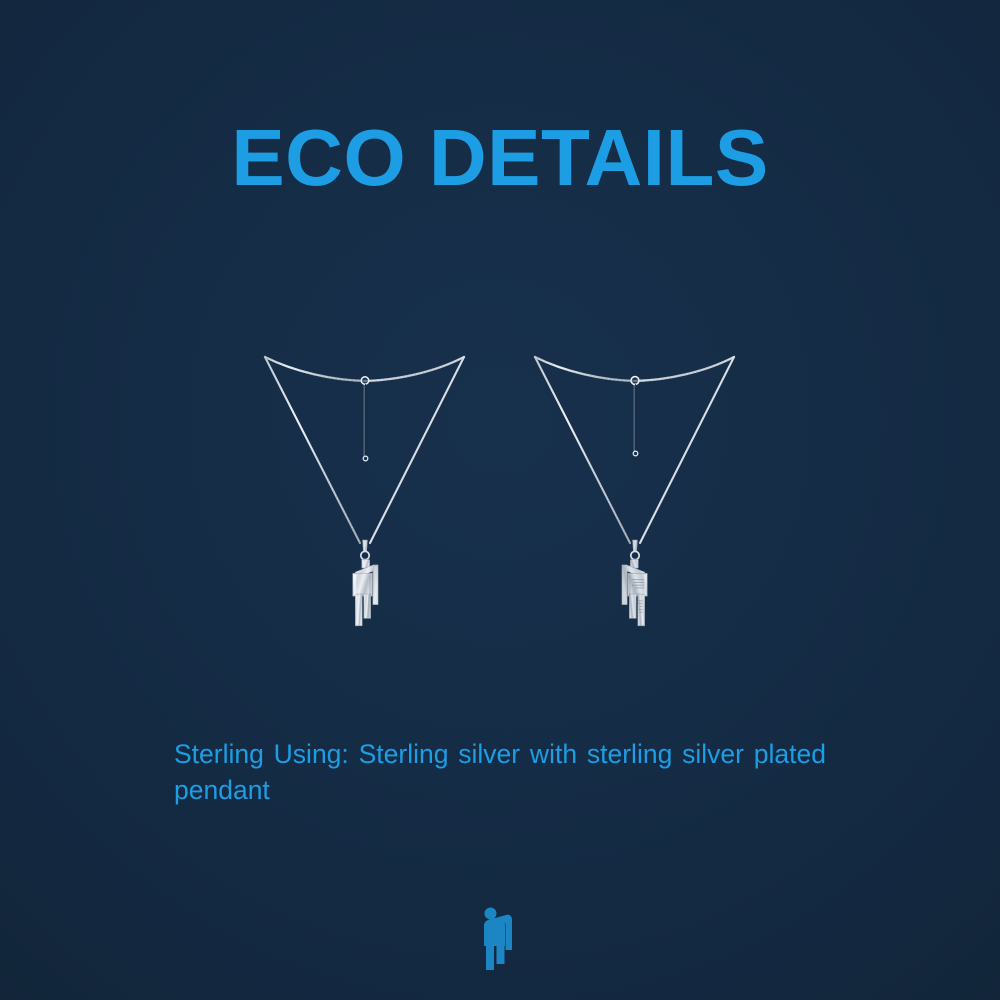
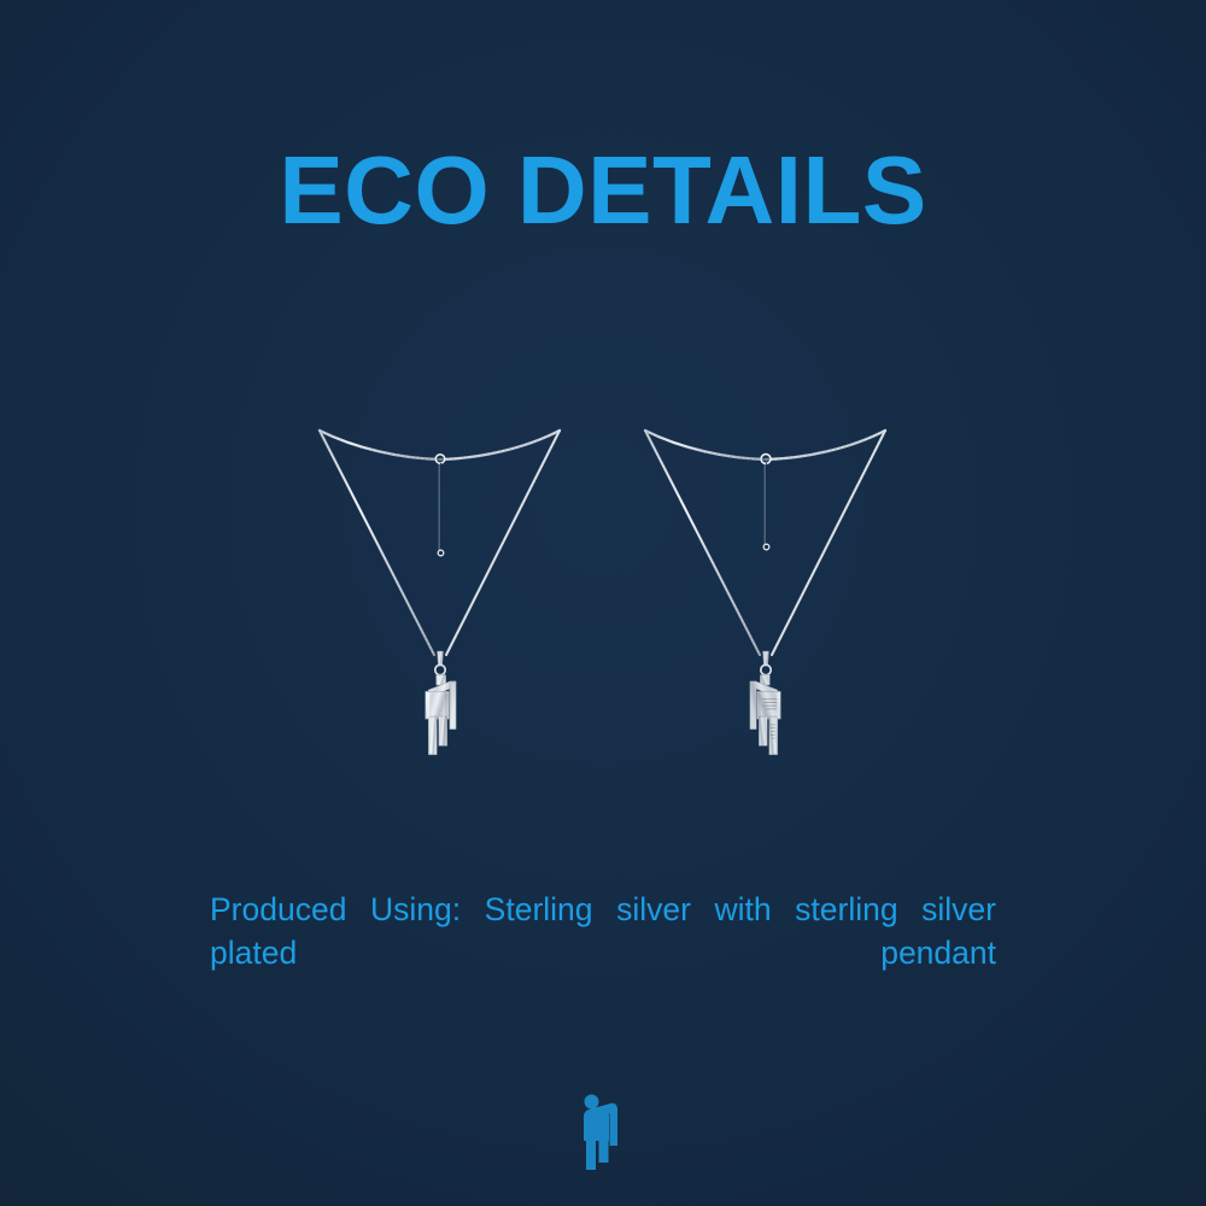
  ECO DETAILS
- Sterling Using: Sterling silver with sterling silver plated pendant
+ Produced Using: Sterling silver with sterling silver plated pendant
